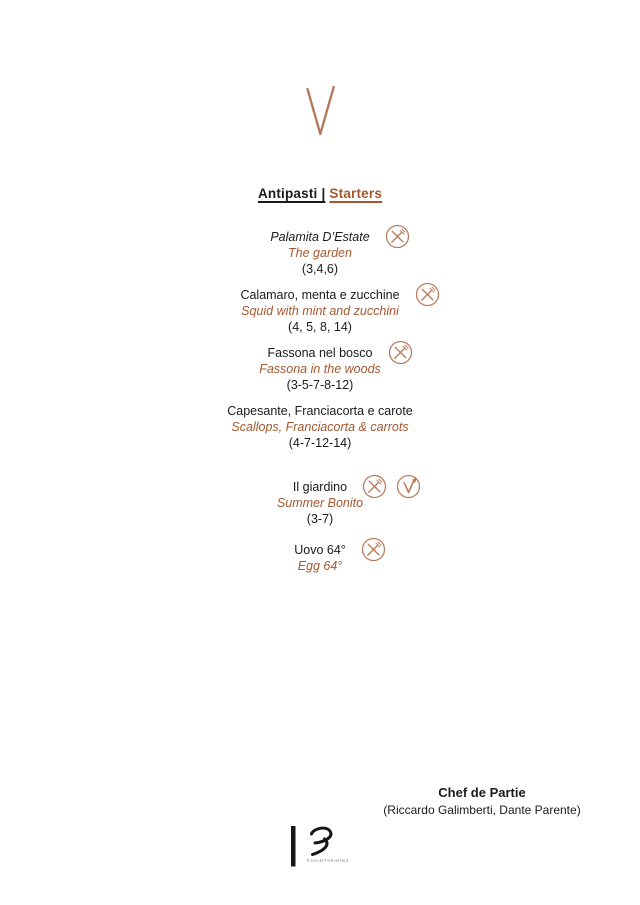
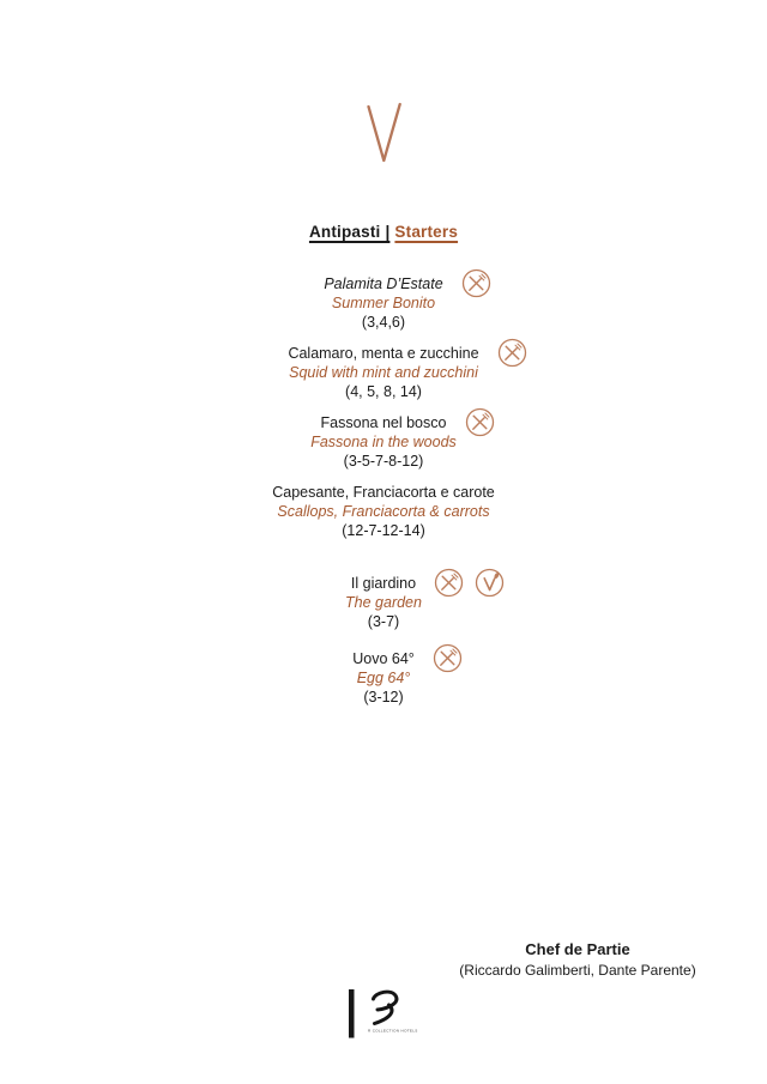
  Antipasti | Starters
  Palamita D’Estate
- The garden
+ Summer Bonito
  (3,4,6)
  Calamaro, menta e zucchine
  Squid with mint and zucchini
  (4, 5, 8, 14)
  Fassona nel bosco
  Fassona in the woods
  (3-5-7-8-12)
  Capesante, Franciacorta e carote
  Scallops, Franciacorta & carrots
- (4-7-12-14)
+ (12-7-12-14)
  Il giardino
- Summer Bonito
+ The garden
  (3-7)
  Uovo 64°
  Egg 64°
+ (3-12)
  Chef de Partie
  (Riccardo Galimberti, Dante Parente)
